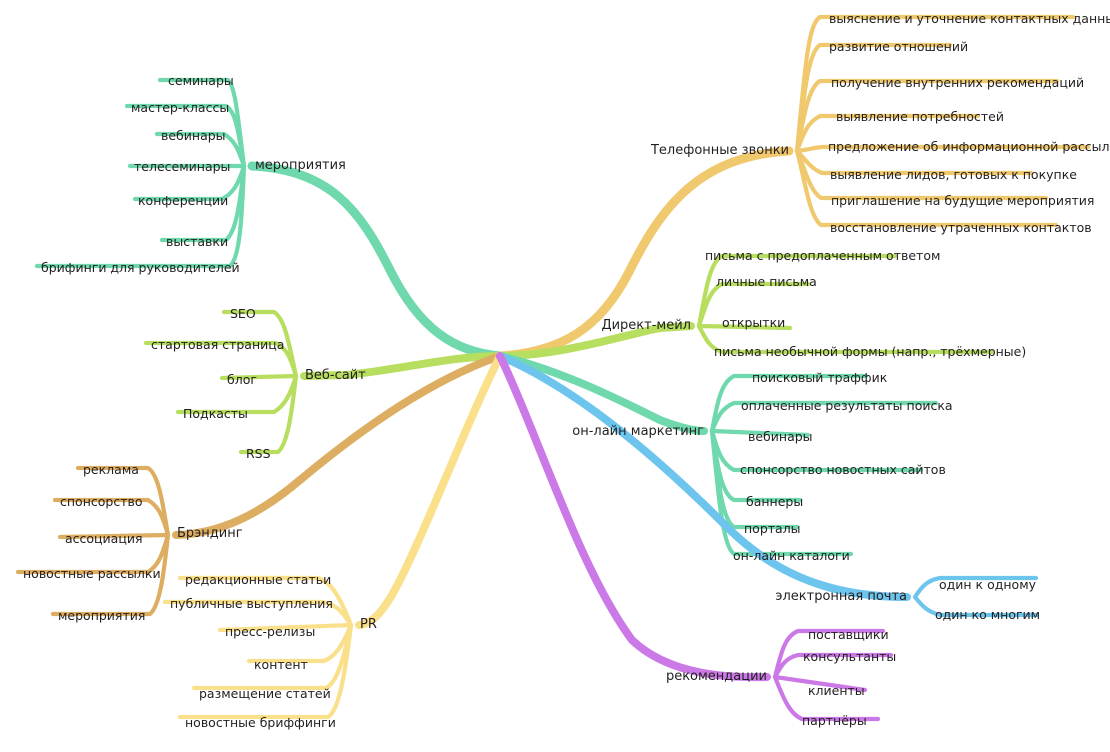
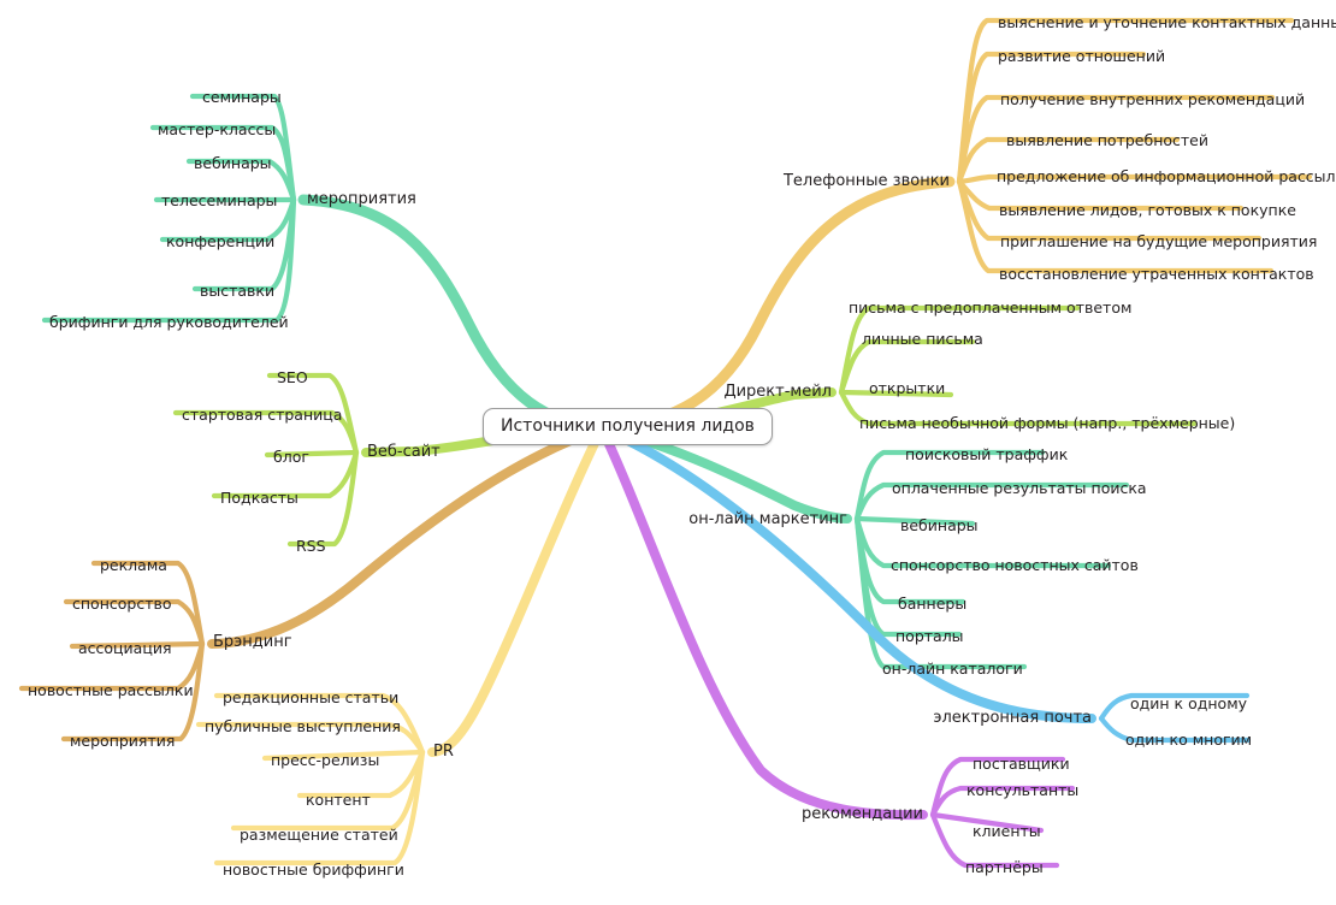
  мероприятия
  семинары
  мастер-классы
  вебинары
  телесеминары
  конференции
  выставки
  брифинги для руководителей
  Веб-сайт
  SEO
  стартовая страница
  блог
  Подкасты
  RSS
  Брэндинг
  реклама
  спонсорство
  ассоциация
  новостные рассылки
  мероприятия
  PR
  редакционные статьи
  публичные выступления
  пресс-релизы
  контент
  размещение статей
  новостные бриффинги
  Телефонные звонки
  выяснение и уточнение контактных данн
  развитие отношений
  получение внутренних рекомендаций
  выявление потребностей
  предложение об информационной рассыл
  выявление лидов, готовых к покупке
  приглашение на будущие мероприятия
  восстановление утраченных контактов
  Директ-мейл
  письма с предоплаченным ответом
  личные письма
  открытки
  письма необычной формы (напр., трёхмерные)
  он-лайн маркетинг
  поисковый траффик
  оплаченные результаты поиска
  вебинары
  спонсорство новостных сайтов
  баннеры
  порталы
  он-лайн каталоги
  электронная почта
  один к одному
  один ко многим
  рекомендации
  поставщики
  консультанты
  клиенты
  партнёры
+ Источники получения лидов
